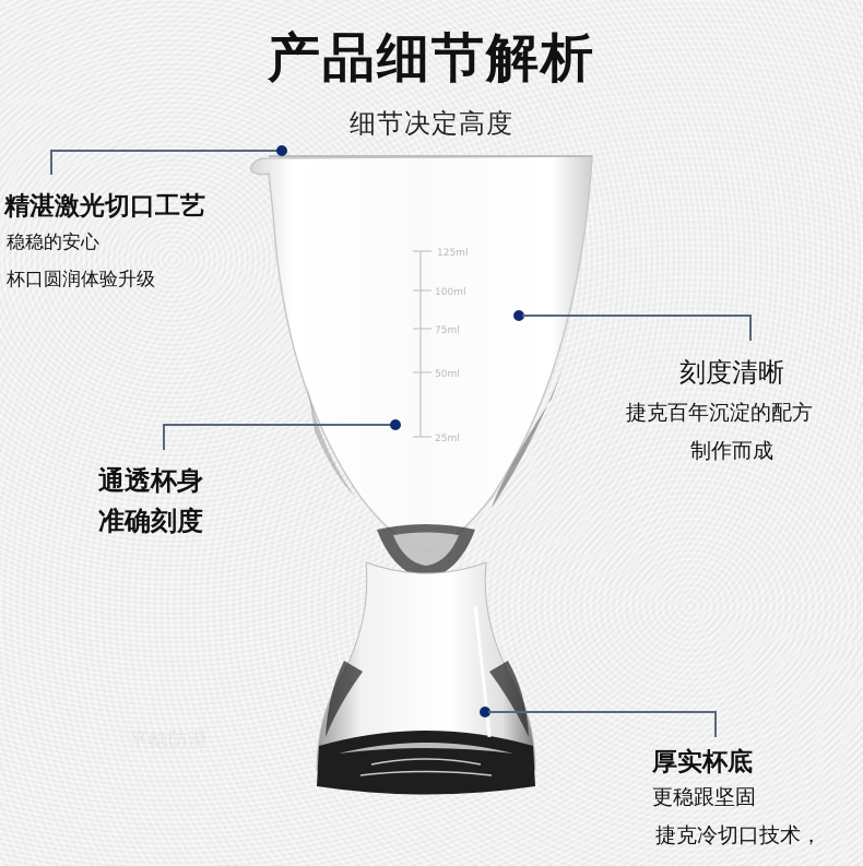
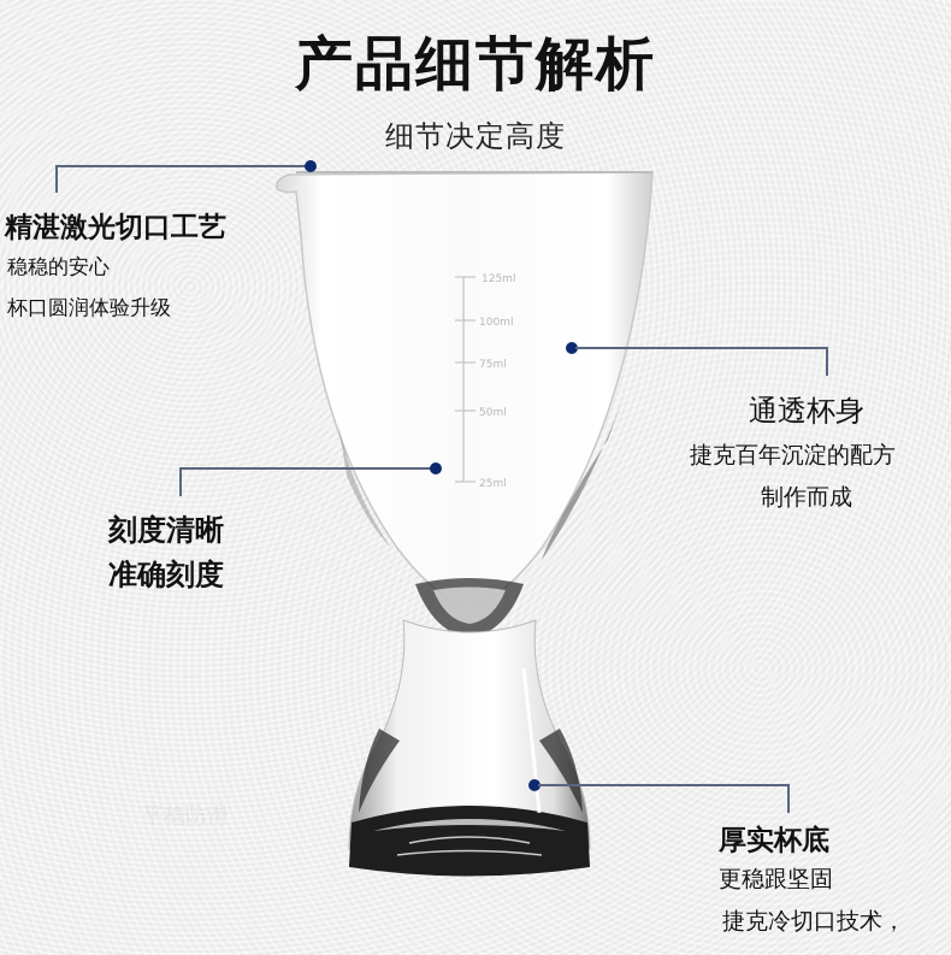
  产品细节解析
  细节决定高度
  125ml
  100ml
  75ml
  50ml
  25ml
  精湛激光切口工艺
  稳稳的安心
  杯口圆润体验升级
- 刻度清晰
+ 通透杯身
  捷克百年沉淀的配方
  制作而成
- 通透杯身
+ 刻度清晰
  准确刻度
  厚实杯底
  更稳跟坚固
  捷克冷切口技术，
  平稳防滑
